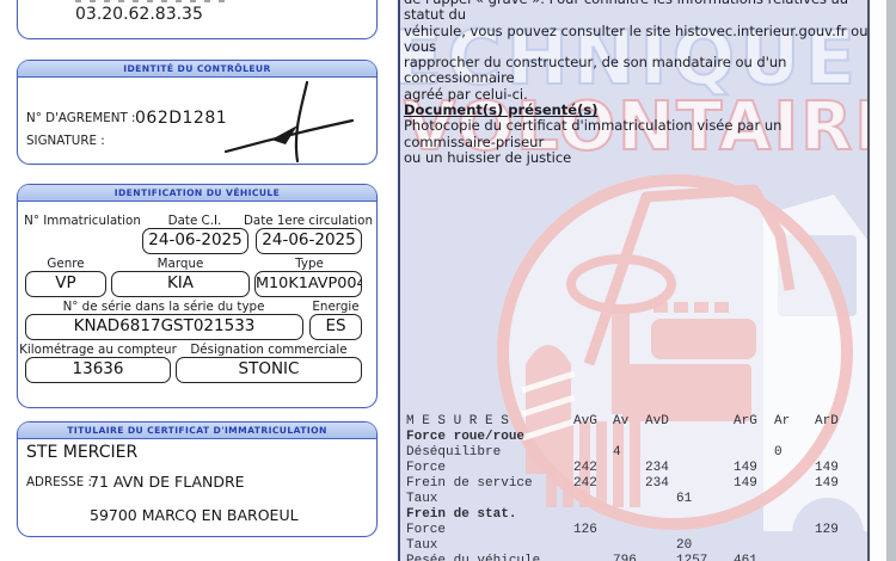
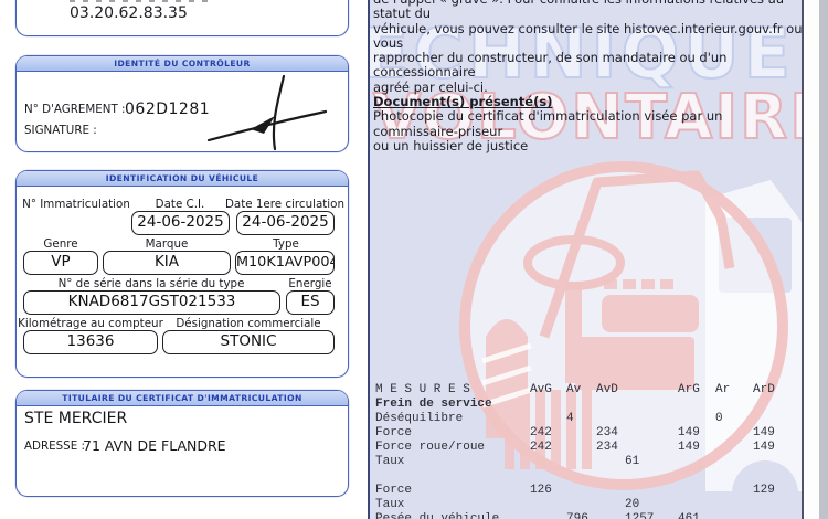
  03.20.62.83.35
  IDENTITÉ DU CONTRÔLEUR
  N° D'AGREMENT :
  062D1281
  SIGNATURE :
  IDENTIFICATION DU VÉHICULE
  N° Immatriculation
  Date C.I.
  Date 1ere circulation
  24-06-2025
  24-06-2025
  Genre
  Marque
  Type
  VP
  KIA
  M10K1AVP004
  N° de série dans la série du type
  Energie
  KNAD6817GST021533
  ES
  Kilométrage au compteur
  Désignation commerciale
  13636
  STONIC
  TITULAIRE DU CERTIFICAT D'IMMATRICULATION
  STE MERCIER
  ADRESSE :
  71 AVN DE FLANDRE
- 59700 MARCQ EN BAROEUL
  ECHNIQUE
  VOLONTAIR
  véhicule, vous pouvez consulter le site histovec.interieur.gouv.fr ou vous
  rapprocher du constructeur, de son mandataire ou d'un concessionnaire
  agréé par celui-ci.
  Document(s) présenté(s)
  Photocopie du certificat d'immatriculation visée par un commissaire-priseur
  ou un huissier de justice
  M E S U R E S
  AvG
  Av
  AvD
  ArG
  Ar
  ArD
- Force roue/roue
+ Frein de service
  Déséquilibre
  4
  0
  Force
  242
  234
  149
  149
- Frein de service
+ Force roue/roue
  242
  234
  149
  149
  Taux
  61
- Frein de stat.
  Force
  126
  129
  Taux
  20
